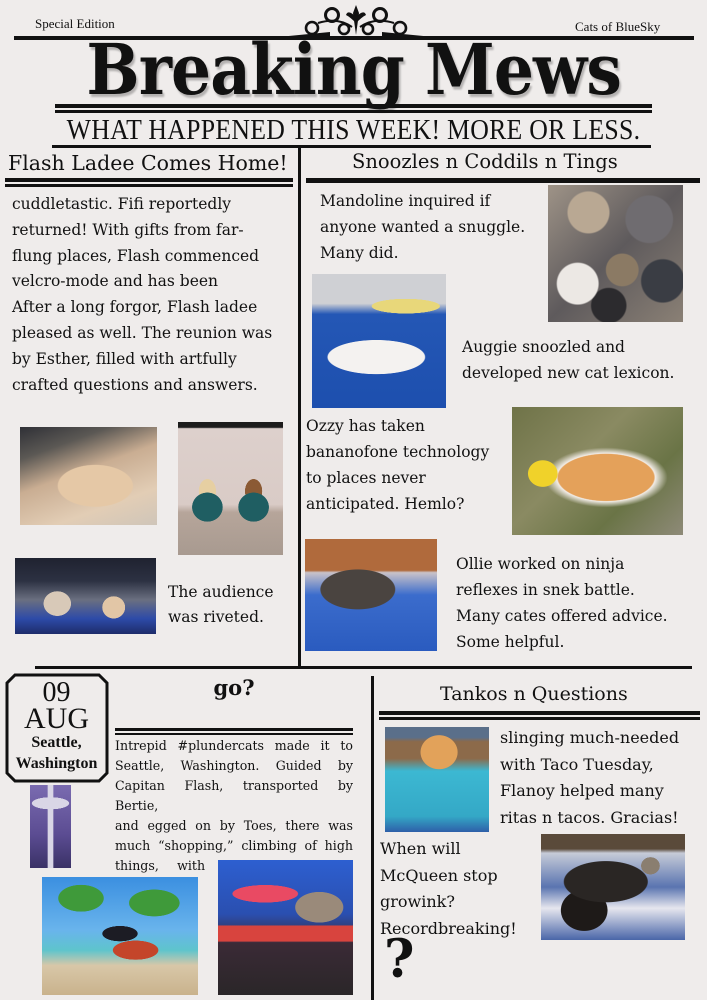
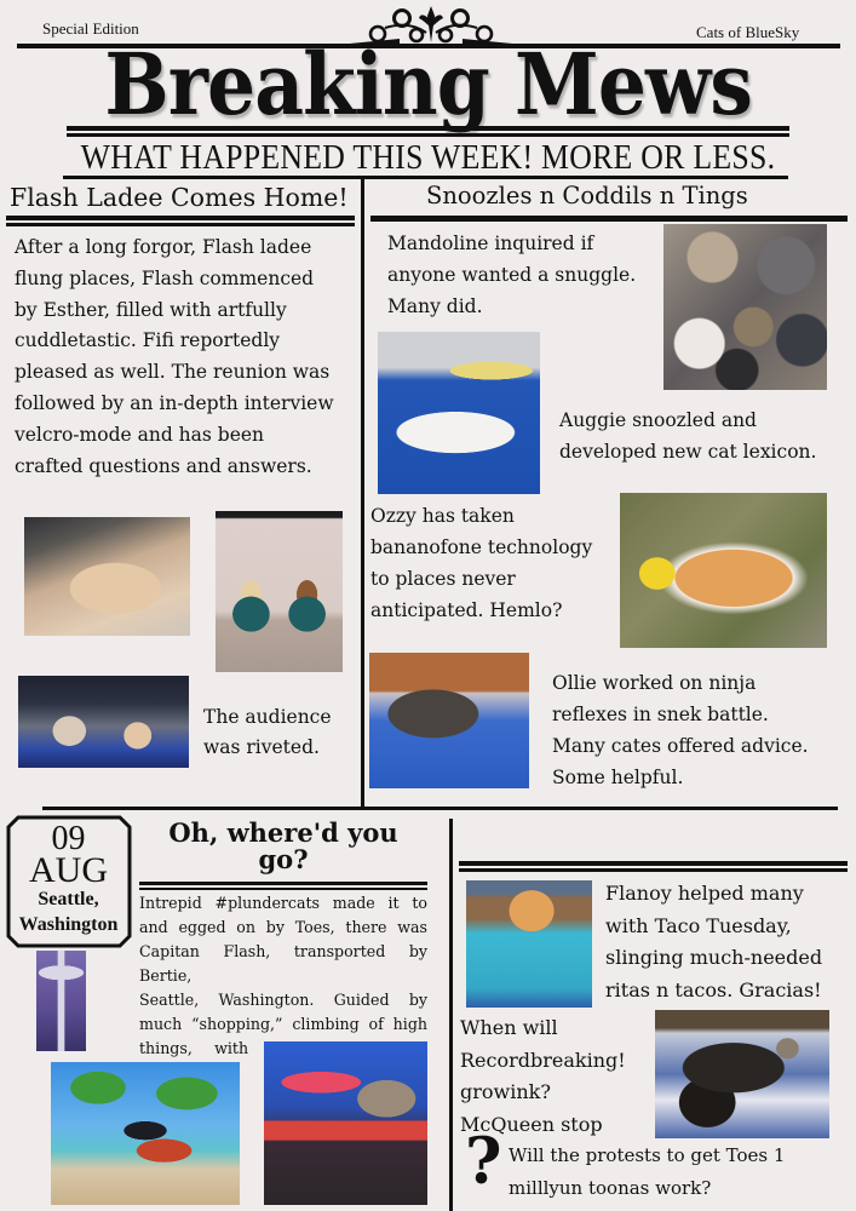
  Special Edition
  Cats of BlueSky
  Breaking Mews
  WHAT HAPPENED THIS WEEK! MORE OR LESS.
  Flash Ladee Comes Home!
- cuddletastic. Fifi reportedly
+ After a long forgor, Flash ladee
- returned! With gifts from far-
  flung places, Flash commenced
- velcro-mode and has been
+ by Esther, filled with artfully
- After a long forgor, Flash ladee
+ cuddletastic. Fifi reportedly
  pleased as well. The reunion was
+ followed by an in-depth interview
- by Esther, filled with artfully
+ velcro-mode and has been
  crafted questions and answers.
  The audience
  was riveted.
  Snoozles n Coddils n Tings
  Mandoline inquired if
  anyone wanted a snuggle.
  Many did.
  Auggie snoozled and
  developed new cat lexicon.
  Ozzy has taken
  bananofone technology
  to places never
  anticipated. Hemlo?
  Ollie worked on ninja
  reflexes in snek battle.
  Many cates offered advice.
  Some helpful.
  09
  AUG
  Seattle,
  Washington
+ Oh, where'd you
  go?
  Intrepid #plundercats made it to
- Seattle, Washington. Guided by
+ and egged on by Toes, there was
  Capitan Flash, transported by Bertie,
- and egged on by Toes, there was
+ Seattle, Washington. Guided by
  much “shopping,” climbing of high
- Tankos n Questions
- slinging much-needed
+ Flanoy helped many
  with Taco Tuesday,
- Flanoy helped many
+ slinging much-needed
  ritas n tacos. Gracias!
  When will
- McQueen stop
+ Recordbreaking!
  growink?
- Recordbreaking!
+ McQueen stop
  ?
+ Will the protests to get Toes 1
+ milllyun toonas work?
